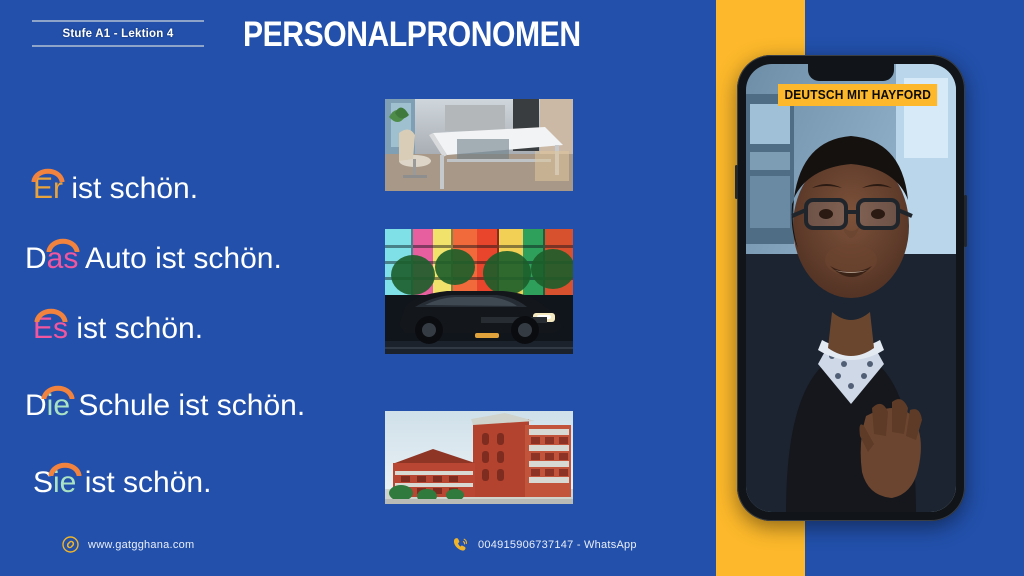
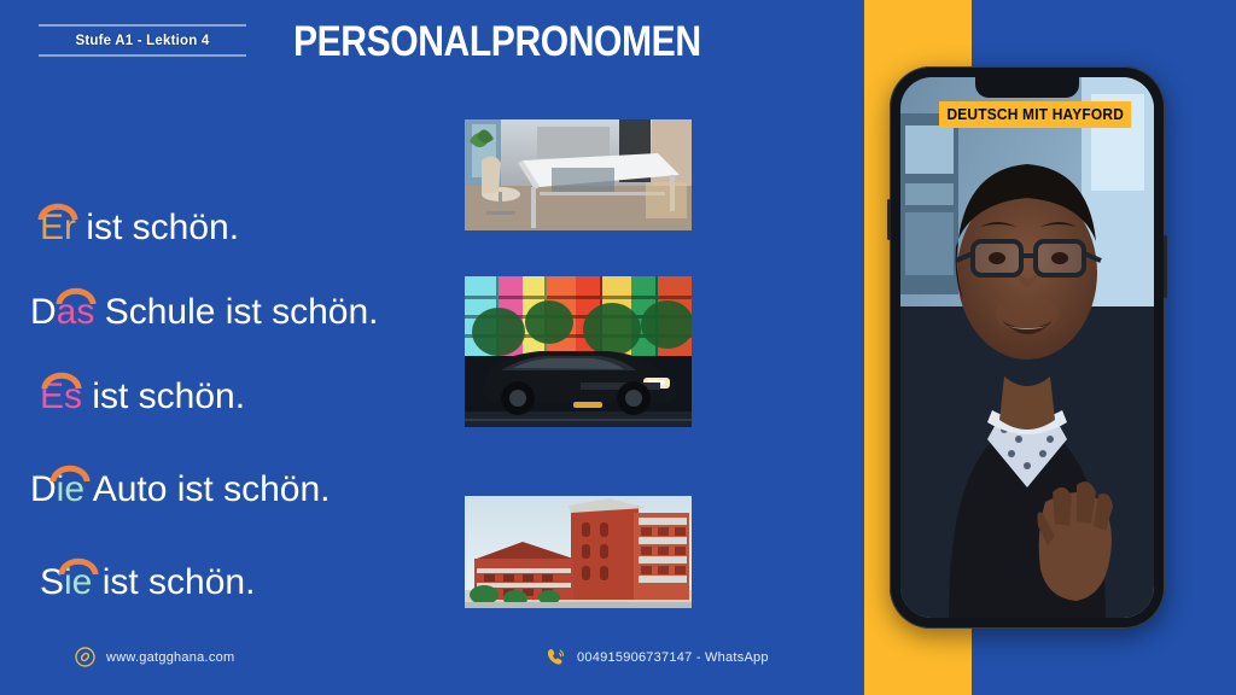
  Stufe A1 - Lektion 4
  PERSONALPRONOMEN
  Er ist schön.
- Das Auto ist schön.
+ Das Schule ist schön.
  Es ist schön.
- Die Schule ist schön.
+ Die Auto ist schön.
  Sie ist schön.
  DEUTSCH MIT HAYFORD
  www.gatgghana.com
  004915906737147 - WhatsApp
